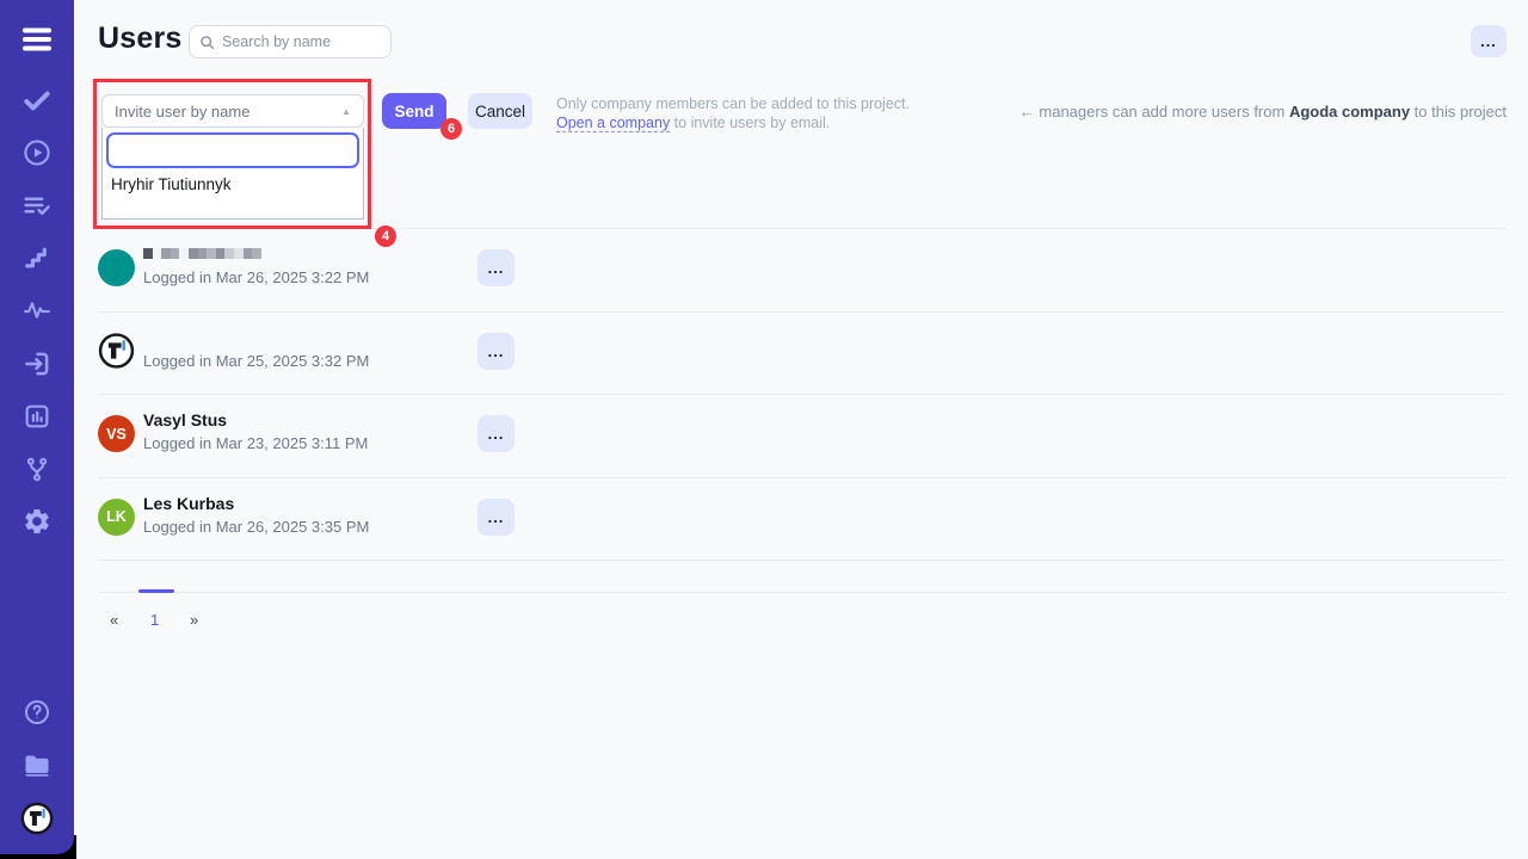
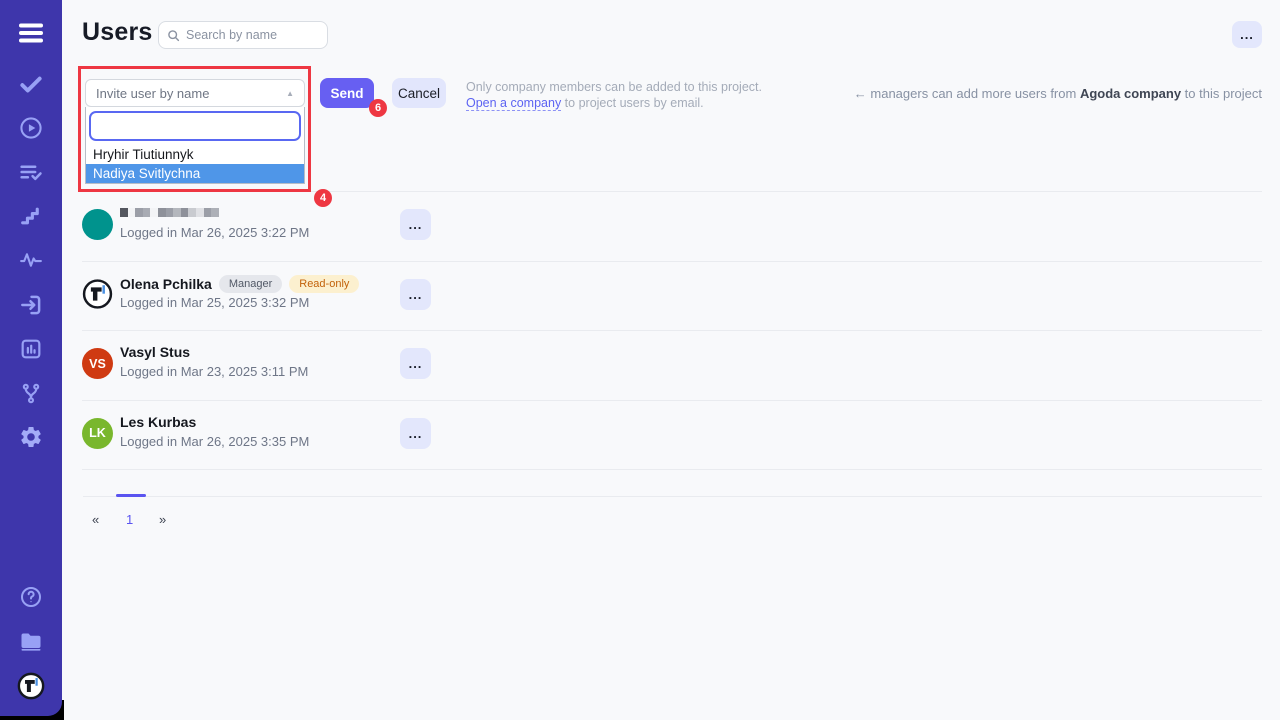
  Users
  Search by name
  ...
  Invite user by name
  ▲
  Hryhir Tiutiunnyk
+ Nadiya Svitlychna
  4
  6
  Send
  Cancel
  Only company members can be added to this project.
- Open a company to invite users by email.
+ Open a company to project users by email.
  ← managers can add more users from Agoda company to this project
  Logged in Mar 26, 2025 3:22 PM
  ...
+ Olena Pchilka
+ Manager
+ Read-only
  Logged in Mar 25, 2025 3:32 PM
  ...
  VS
  Vasyl Stus
  Logged in Mar 23, 2025 3:11 PM
  ...
  LK
  Les Kurbas
  Logged in Mar 26, 2025 3:35 PM
  ...
  «
  1
  »
